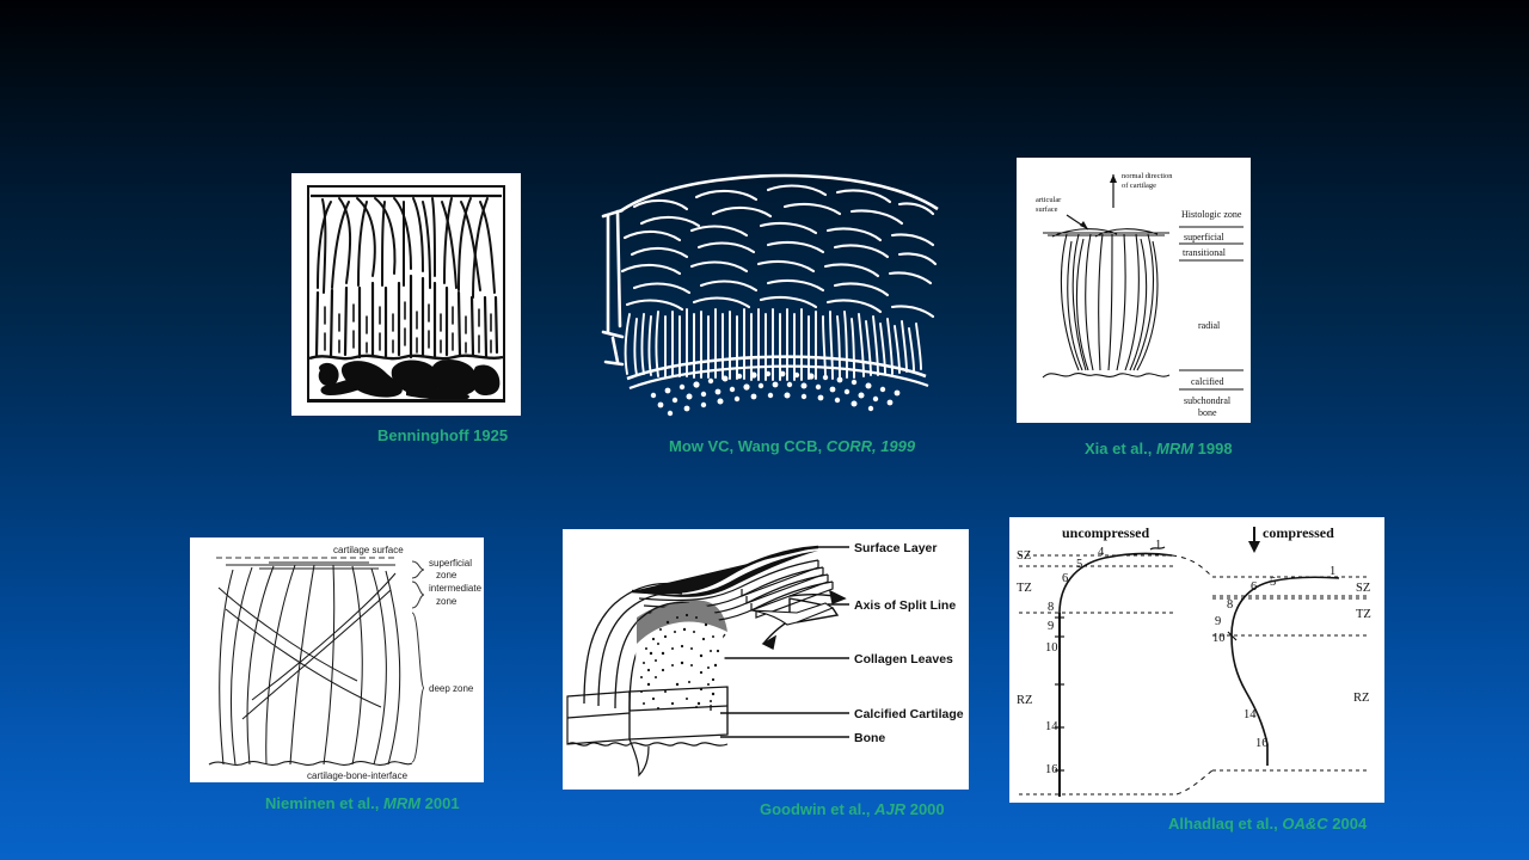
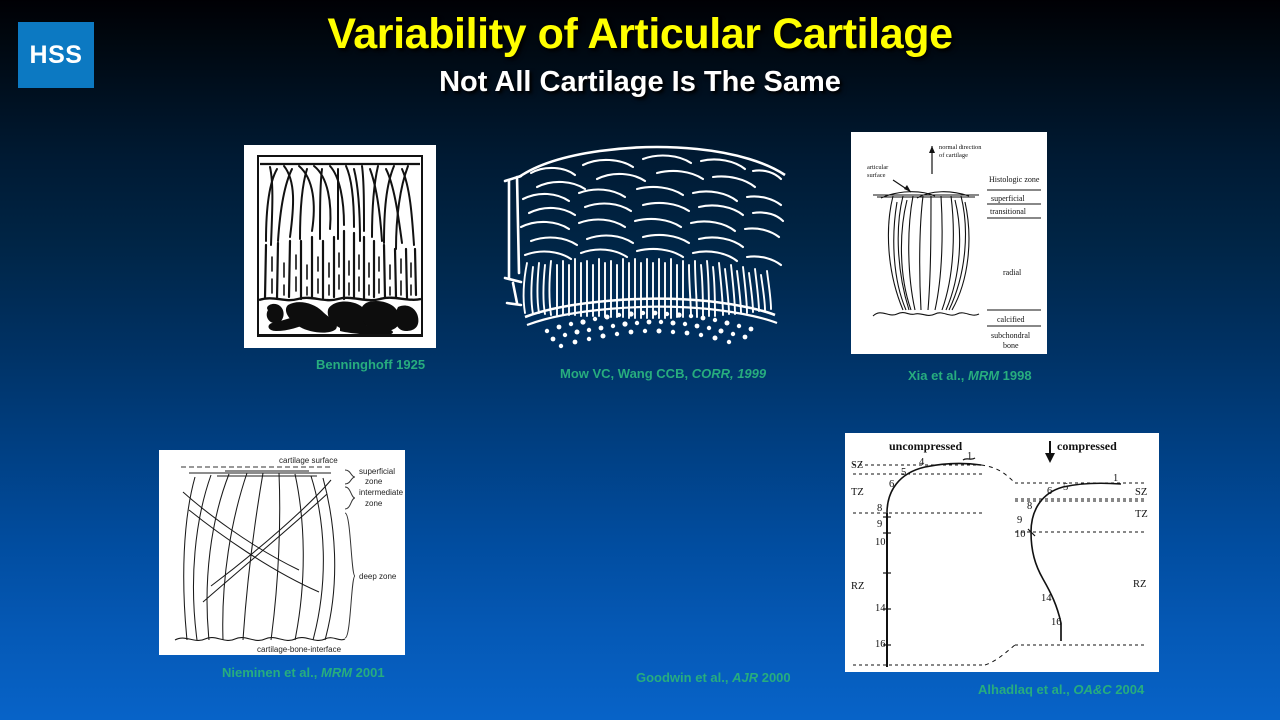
+ HSS
+ Variability of Articular Cartilage
+ Not All Cartilage Is The Same
  Benninghoff 1925
  Mow VC, Wang CCB, CORR, 1999
  Histologic zone
  superficial
  transitional
  radial
  calcified
  subchondral
  bone
  Xia et al., MRM 1998
  cartilage surface
  cartilage-bone-interface
  superficial
  zone
  intermediate
  zone
  deep zone
  Nieminen et al., MRM 2001
- Surface Layer
- Axis of Split Line
- Collagen Leaves
- Calcified Cartilage
- Bone
  Goodwin et al., AJR 2000
  uncompressed
  compressed
  SZ
  TZ
  RZ
  1
  4
  5
  6
  8
  9
  10
  14
  16
  SZ
  TZ
  RZ
  1
  5
  6
  8
  9
  10
  14
  16
  Alhadlaq et al., OA&C 2004
